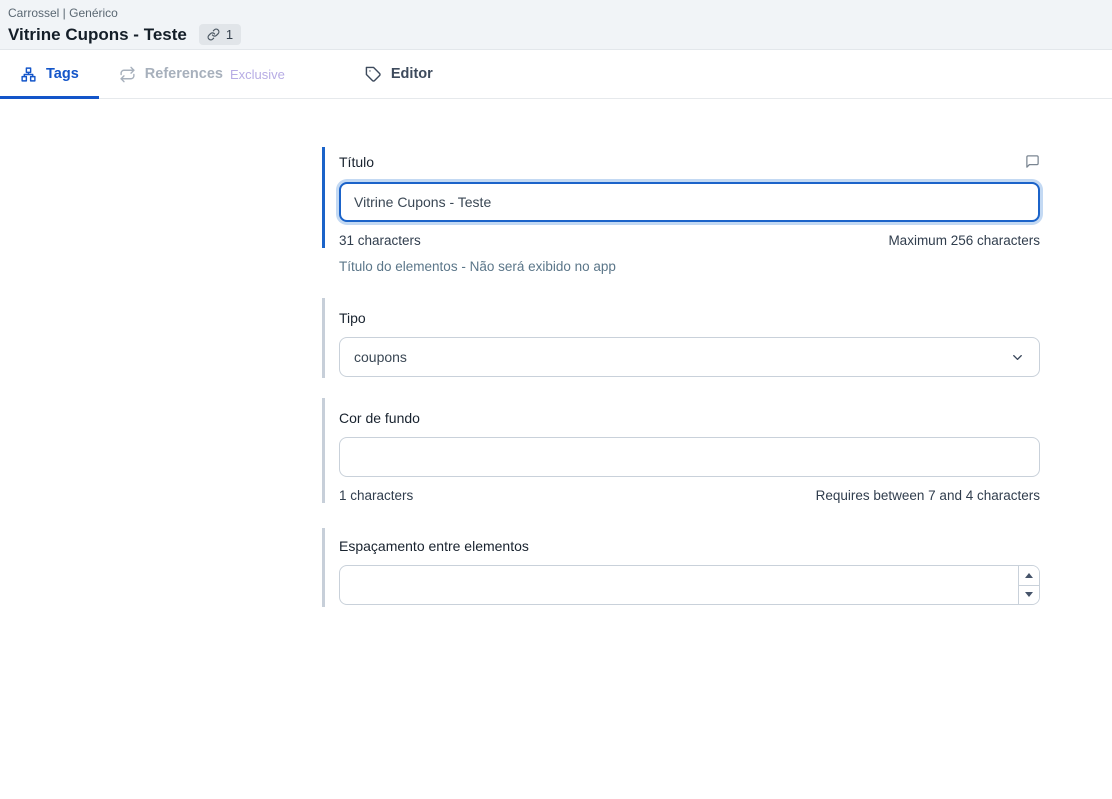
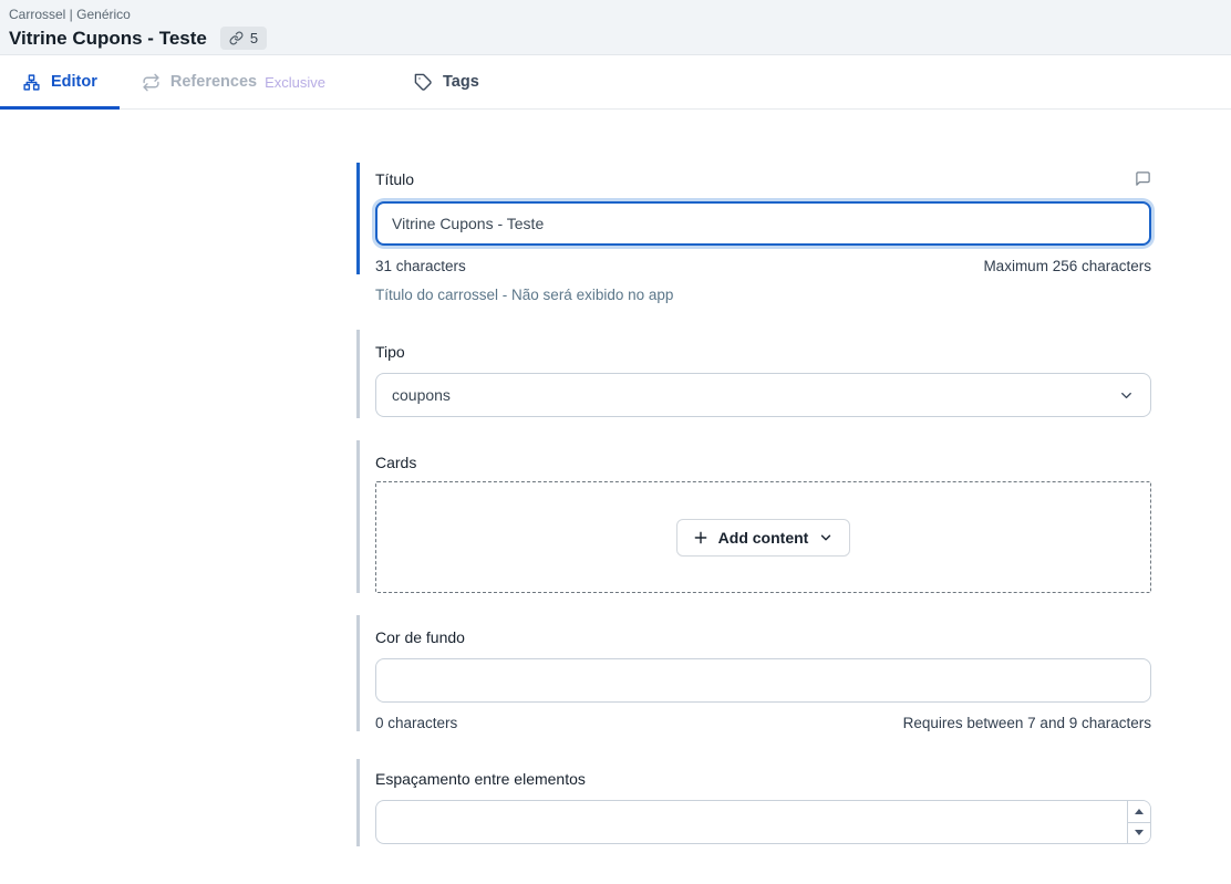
  Carrossel | Genérico
  Vitrine Cupons - Teste
- 1
+ 5
- Tags
+ Editor
  References
  Exclusive
- Editor
+ Tags
  Título
  Vitrine Cupons - Teste
  31 characters
  Maximum 256 characters
- Título do elementos - Não será exibido no app
+ Título do carrossel - Não será exibido no app
  Tipo
  coupons
+ Cards
+ Add content
  Cor de fundo
- 1 characters
+ 0 characters
- Requires between 7 and 4 characters
+ Requires between 7 and 9 characters
  Espaçamento entre elementos
